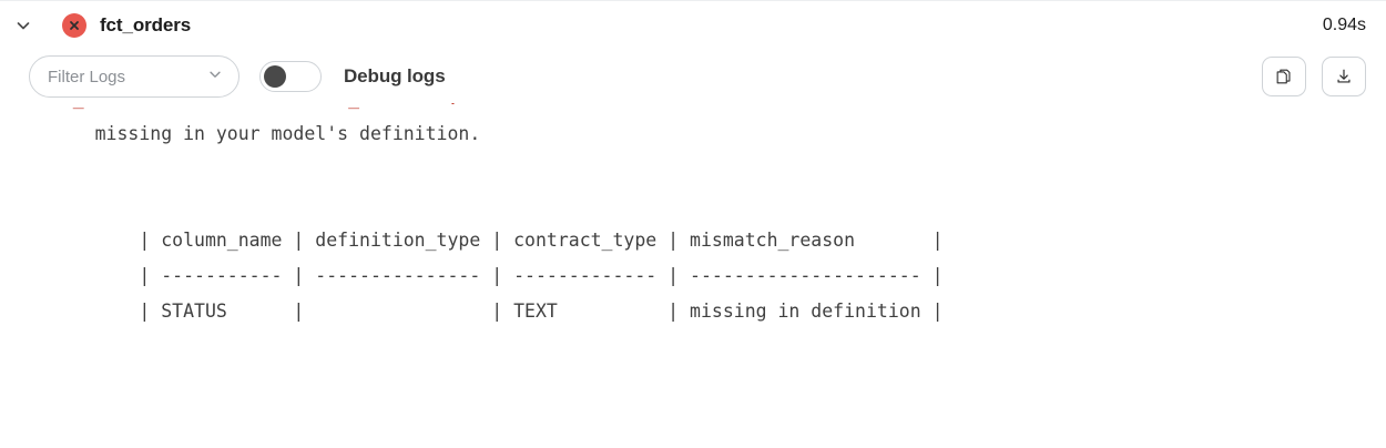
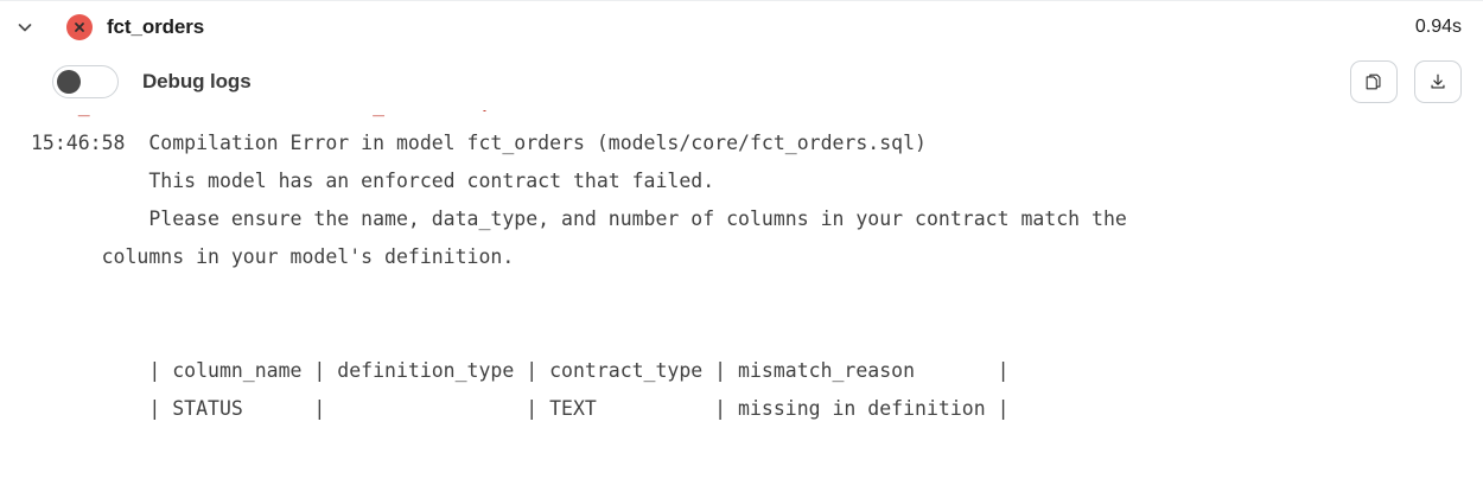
  fct_orders
  0.94s
- Filter Logs
  Debug logs
+ 15:46:58 Compilation Error in model fct_orders (models/core/fct_orders.sql)
+ This model has an enforced contract that failed.
+ Please ensure the name, data_type, and number of columns in your contract match the
- missing in your model's definition.
+ columns in your model's definition.
  | column_name | definition_type | contract_type | mismatch_reason |
- | ----------- | --------------- | ------------- | --------------------- |
  | STATUS | | TEXT | missing in definition |
